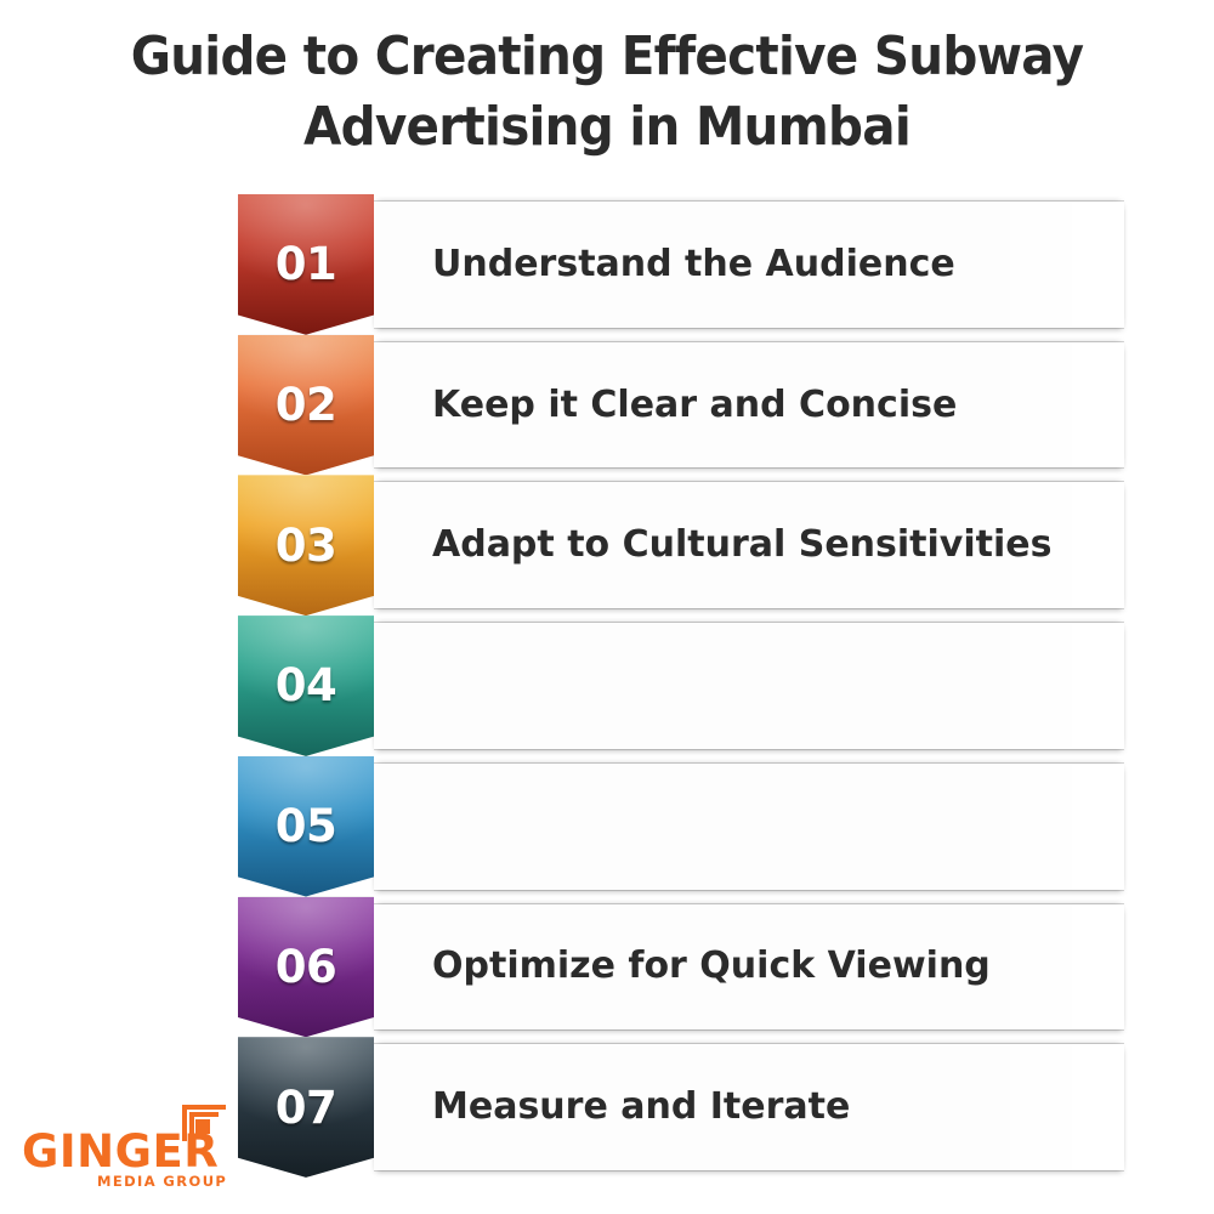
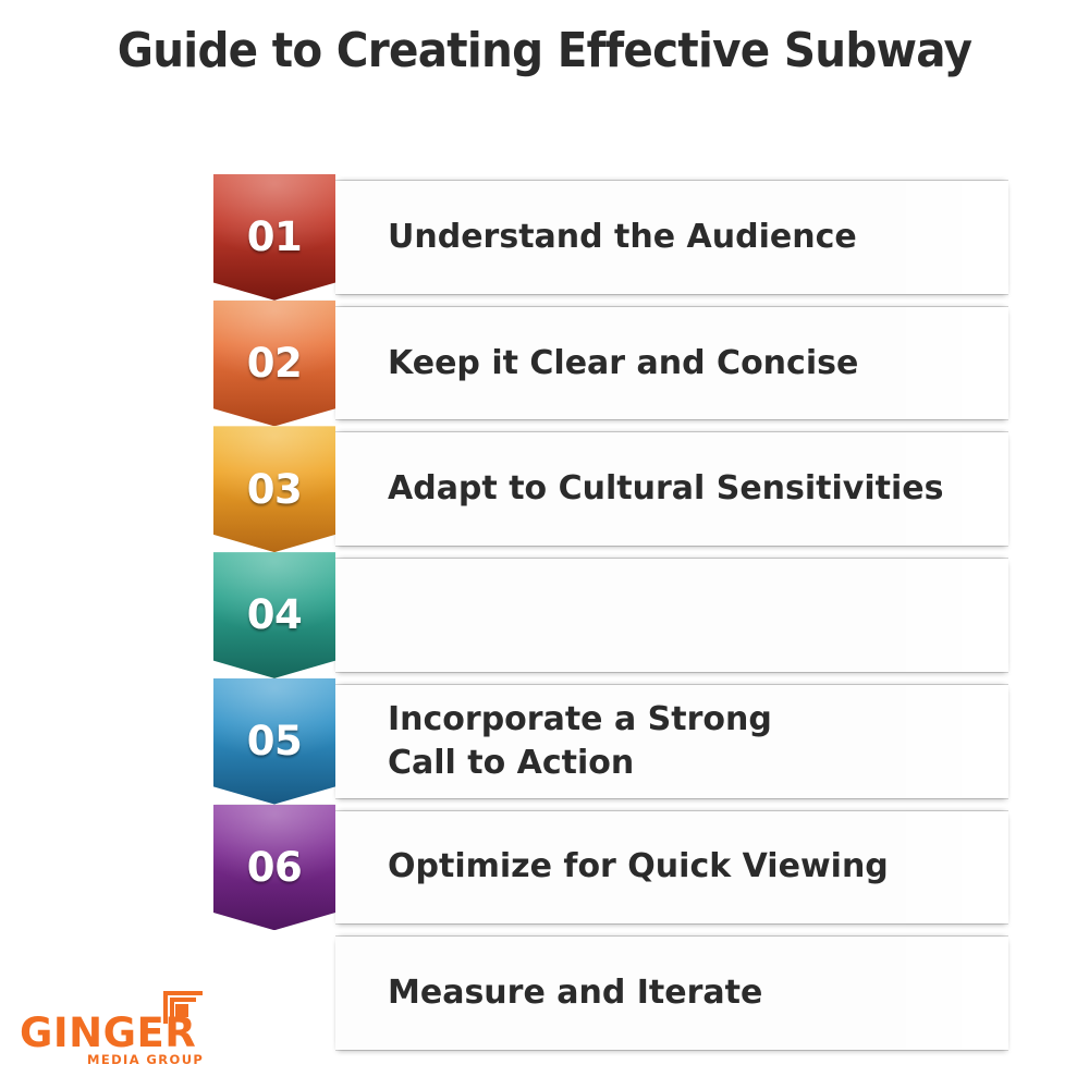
  Guide to Creating Effective Subway
- Advertising in Mumbai
  01
  Understand the Audience
  02
  Keep it Clear and Concise
  03
  Adapt to Cultural Sensitivities
  04
  05
+ Incorporate a Strong
+ Call to Action
  06
  Optimize for Quick Viewing
- 07
  Measure and Iterate
  GINGER
  MEDIA GROUP
